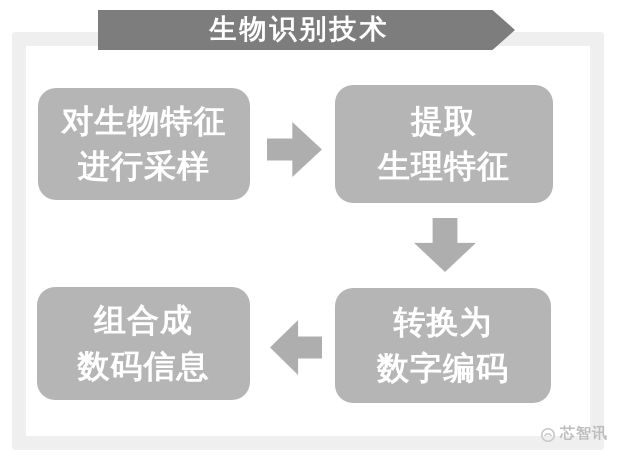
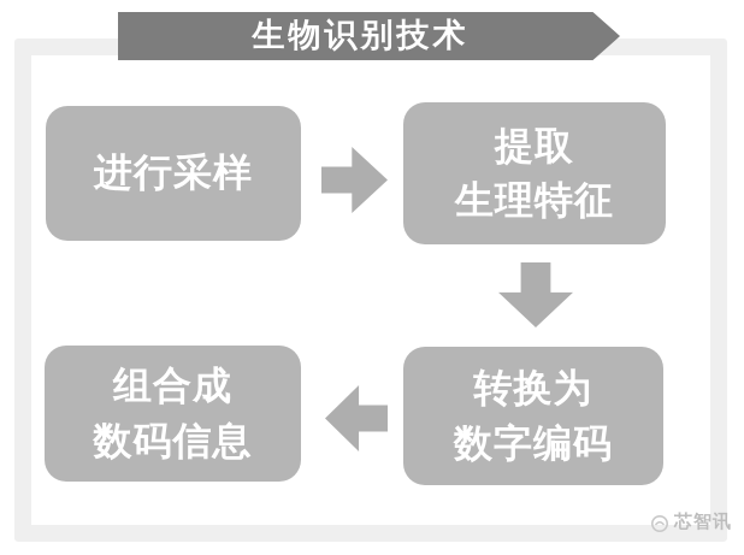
  生物识别技术
- 对生物特征
  进行采样
  提取
  生理特征
  转换为
  数字编码
  组合成
  数码信息
  芯智讯
